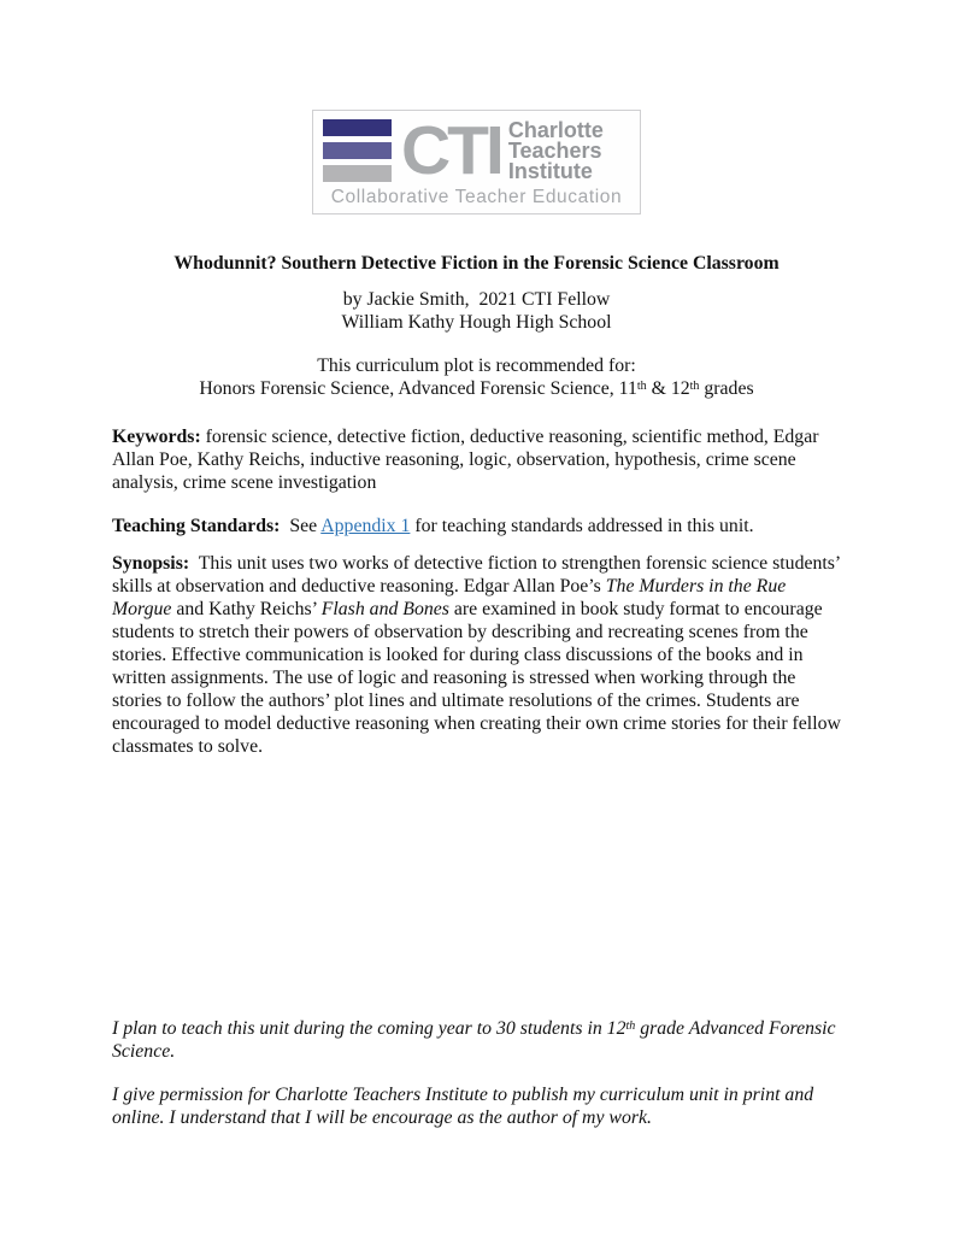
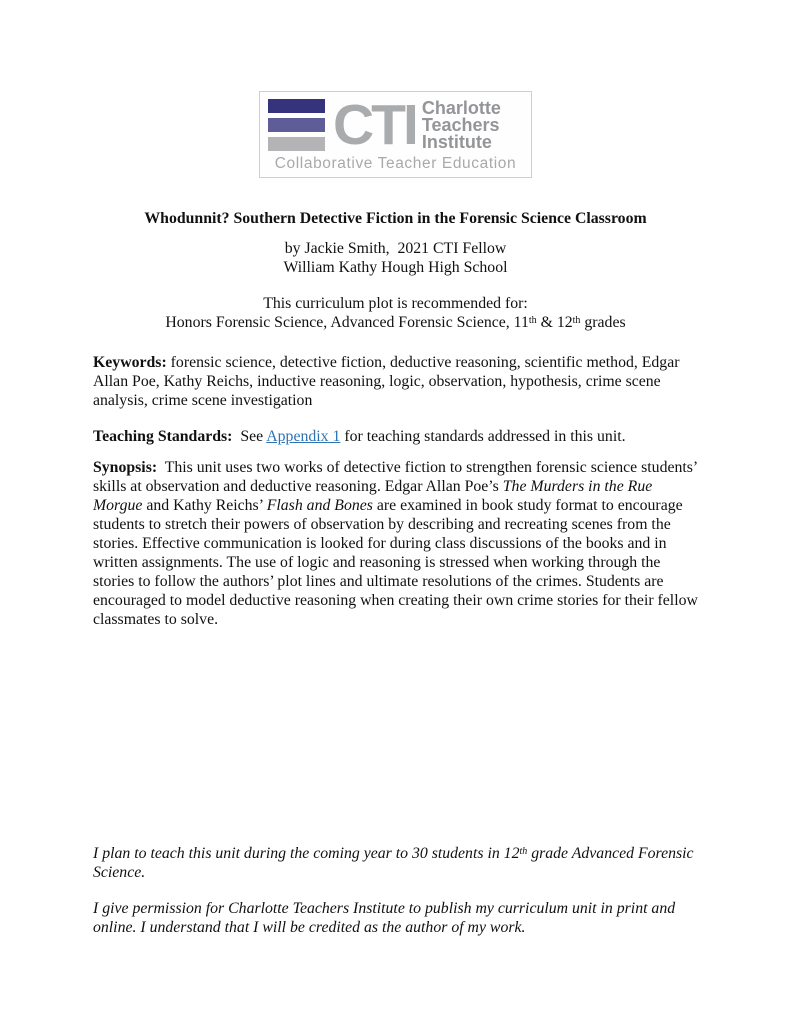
  CTI
  Charlotte
  Teachers
  Institute
  Collaborative Teacher Education
  Whodunnit? Southern Detective Fiction in the Forensic Science Classroom
  by Jackie Smith, 2021 CTI Fellow
  William Kathy Hough High School
  This curriculum plot is recommended for:
  Honors Forensic Science, Advanced Forensic Science, 11th & 12th grades
  Keywords: forensic science, detective fiction, deductive reasoning, scientific method, Edgar Allan Poe, Kathy Reichs, inductive reasoning, logic, observation, hypothesis, crime scene analysis, crime scene investigation
  Teaching Standards: See Appendix 1 for teaching standards addressed in this unit.
  Synopsis: This unit uses two works of detective fiction to strengthen forensic science students’ skills at observation and deductive reasoning. Edgar Allan Poe’s The Murders in the Rue Morgue and Kathy Reichs’ Flash and Bones are examined in book study format to encourage students to stretch their powers of observation by describing and recreating scenes from the stories. Effective communication is looked for during class discussions of the books and in written assignments. The use of logic and reasoning is stressed when working through the stories to follow the authors’ plot lines and ultimate resolutions of the crimes. Students are encouraged to model deductive reasoning when creating their own crime stories for their fellow classmates to solve.
  I plan to teach this unit during the coming year to 30 students in 12th grade Advanced Forensic Science.
- I give permission for Charlotte Teachers Institute to publish my curriculum unit in print and online. I understand that I will be encourage as the author of my work.
+ I give permission for Charlotte Teachers Institute to publish my curriculum unit in print and online. I understand that I will be credited as the author of my work.
